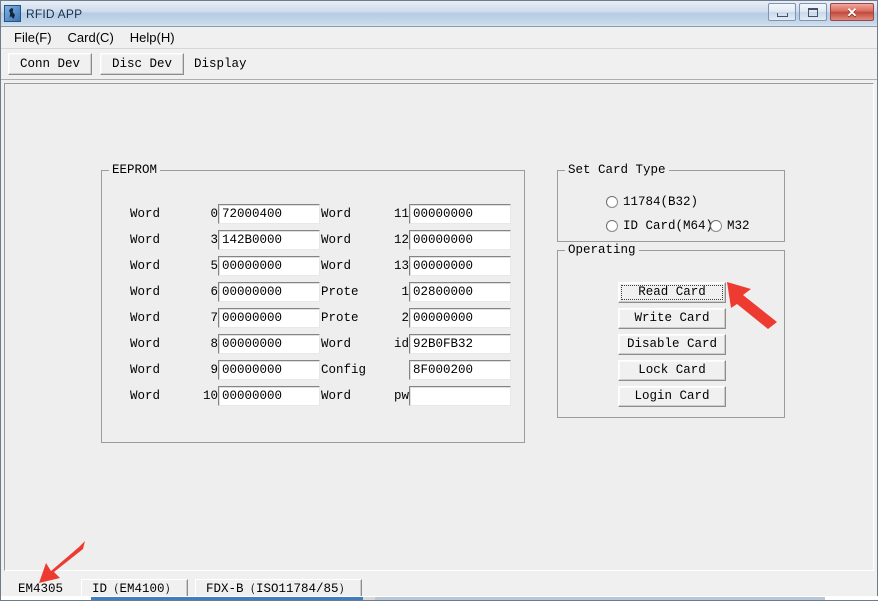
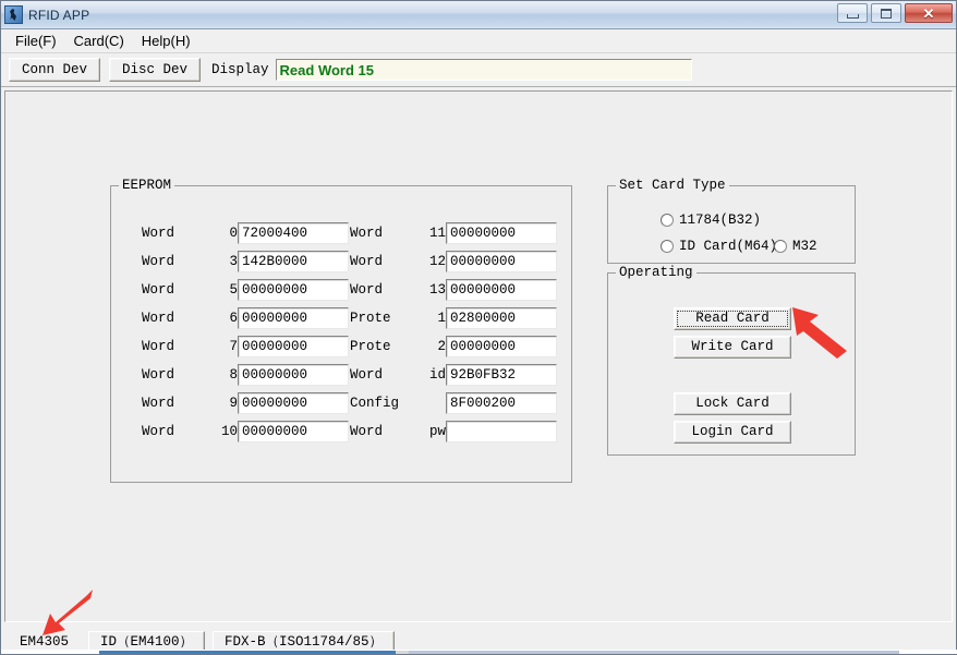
  RFID APP
  ✕
  File(F)
  Card(C)
  Help(H)
  Conn Dev
  Disc Dev
  Display
+ Read Word 15
  EEPROM
  Word
  0
  72000400
  Word
  3
  142B0000
  Word
  5
  00000000
  Word
  6
  00000000
  Word
  7
  00000000
  Word
  8
  00000000
  Word
  9
  00000000
  Word
  10
  00000000
  Word
  11
  00000000
  Word
  12
  00000000
  Word
  13
  00000000
  Prote
  1
  02800000
  Prote
  2
  00000000
  Word
  id
  92B0FB32
  Config
  8F000200
  Word
  pw
  Set Card Type
  11784(B32)
  ID Card(M64
  M32
  Operating
  Read Card
  Write Card
- Disable Card
  Lock Card
  Login Card
  EM4305
  ID（EM4100）
  FDX-B（ISO11784/85）
